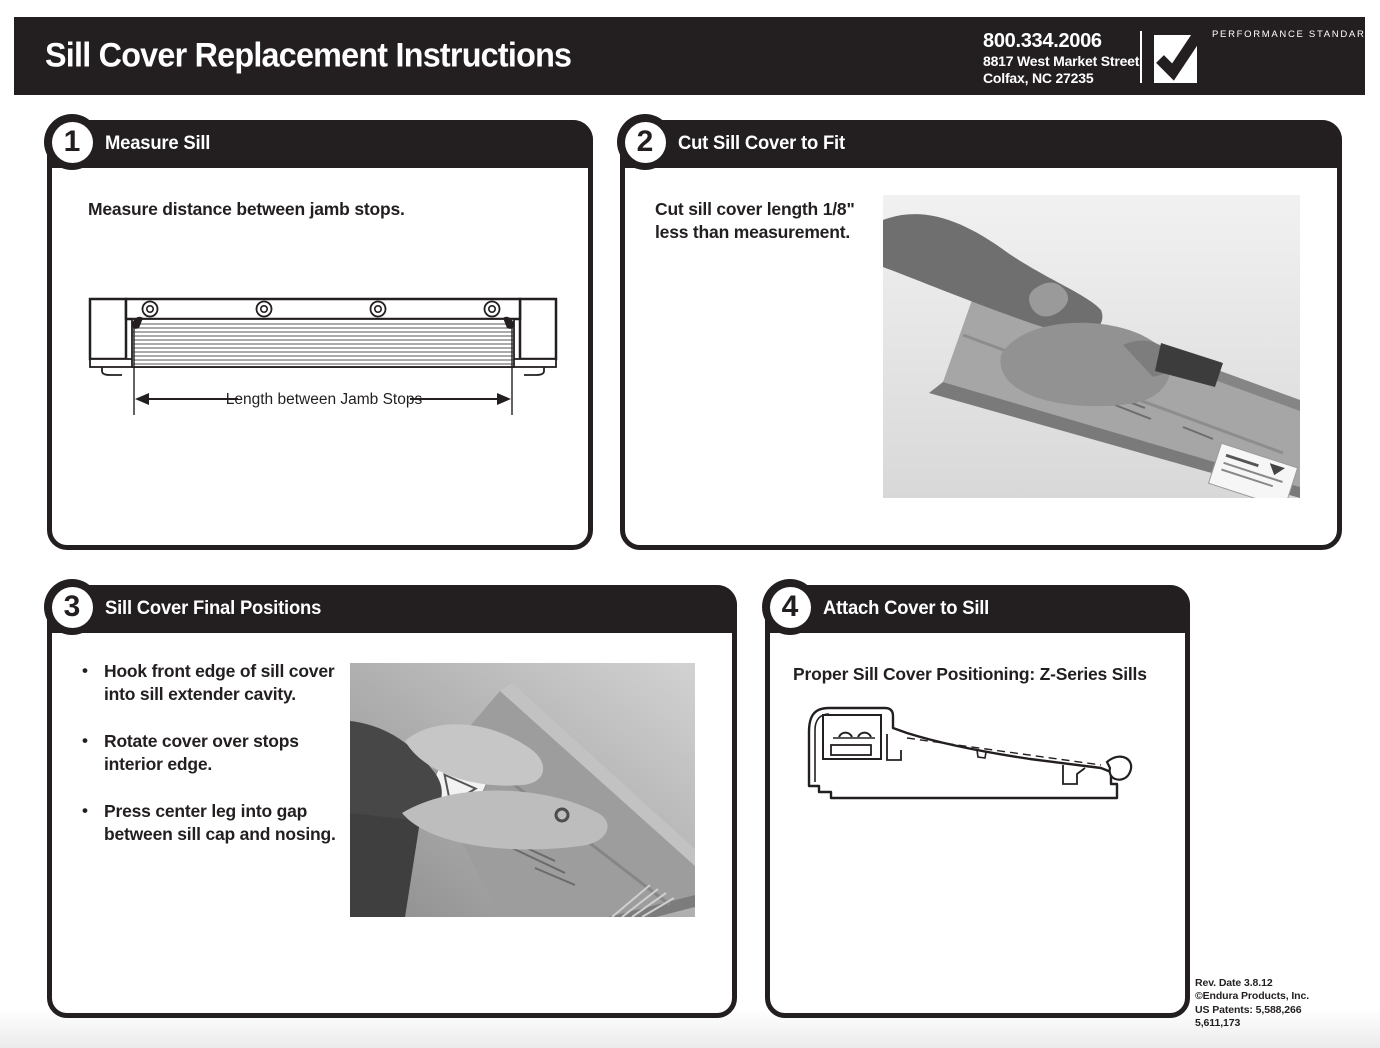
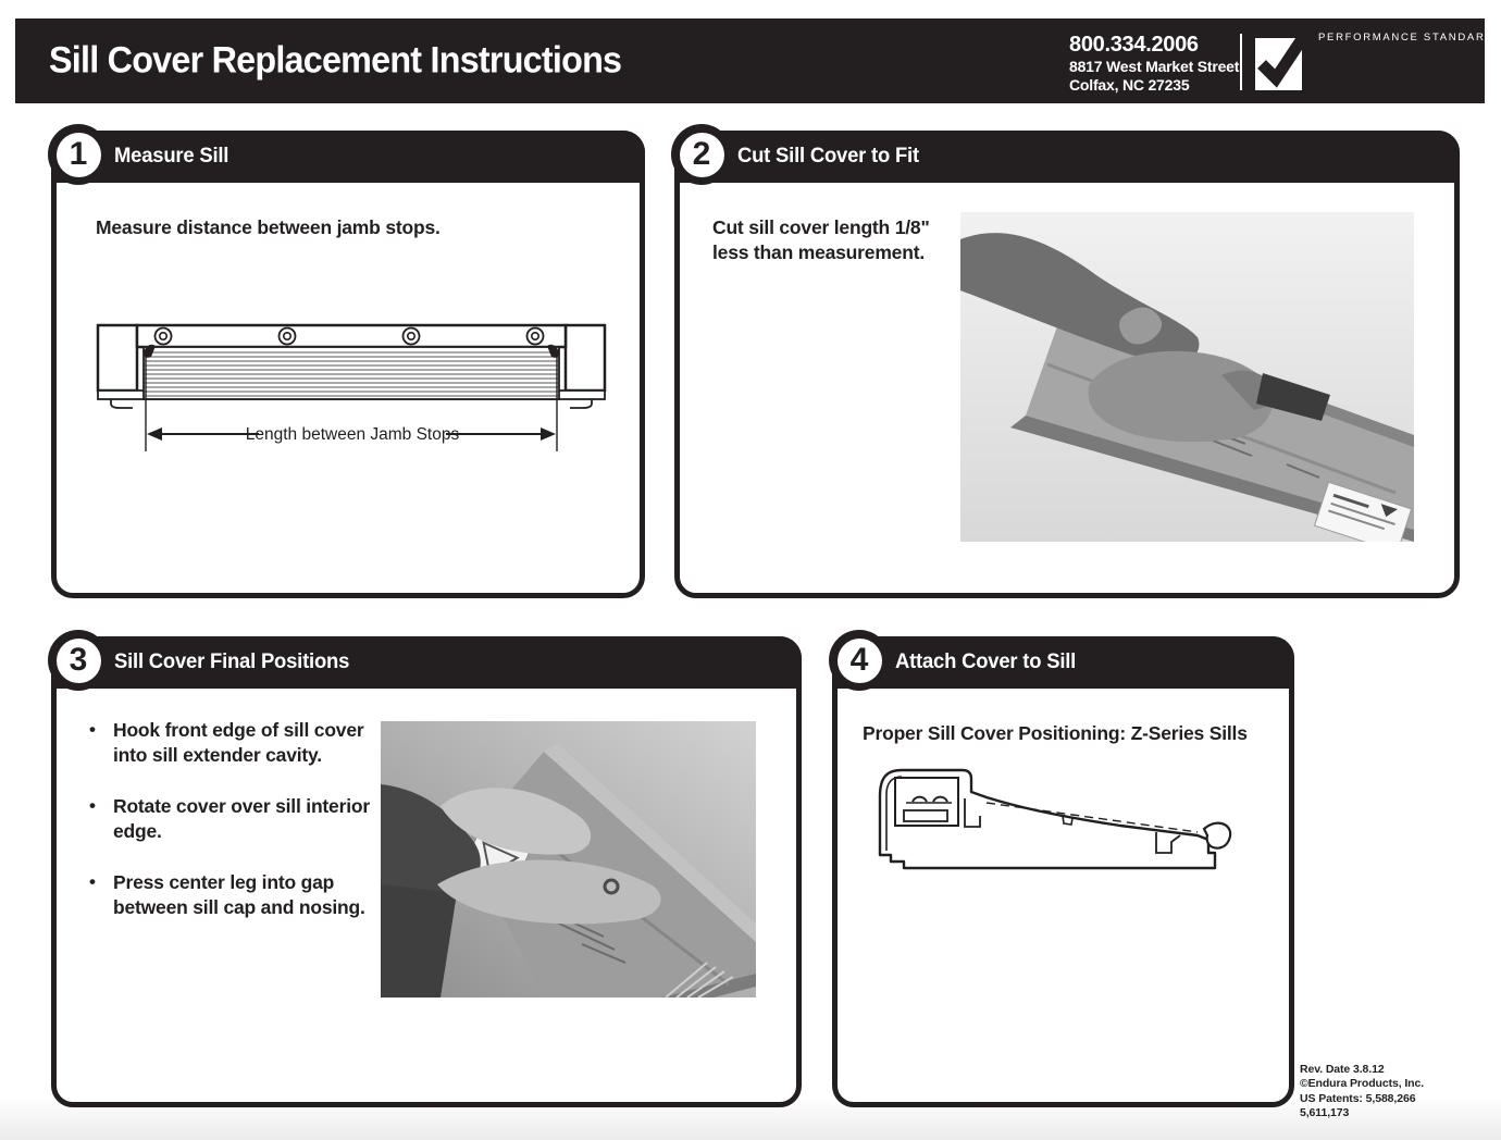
  Sill Cover Replacement Instructions
  800.334.2006
  8817 West Market Street
  Colfax, NC 27235
  PERFORMANCE STANDARD
  1
  Measure Sill
  Measure distance between jamb stops.
  Length between Jamb Stops
  2
  Cut Sill Cover to Fit
  Cut sill cover length 1/8" less than measurement.
  3
  Sill Cover Final Positions
  •
  Hook front edge of sill cover into sill extender cavity.
  •
- Rotate cover over stops interior edge.
+ Rotate cover over sill interior edge.
  •
  Press center leg into gap between sill cap and nosing.
  4
  Attach Cover to Sill
  Proper Sill Cover Positioning: Z-Series Sills
  Rev. Date 3.8.12
  ©Endura Products, Inc.
